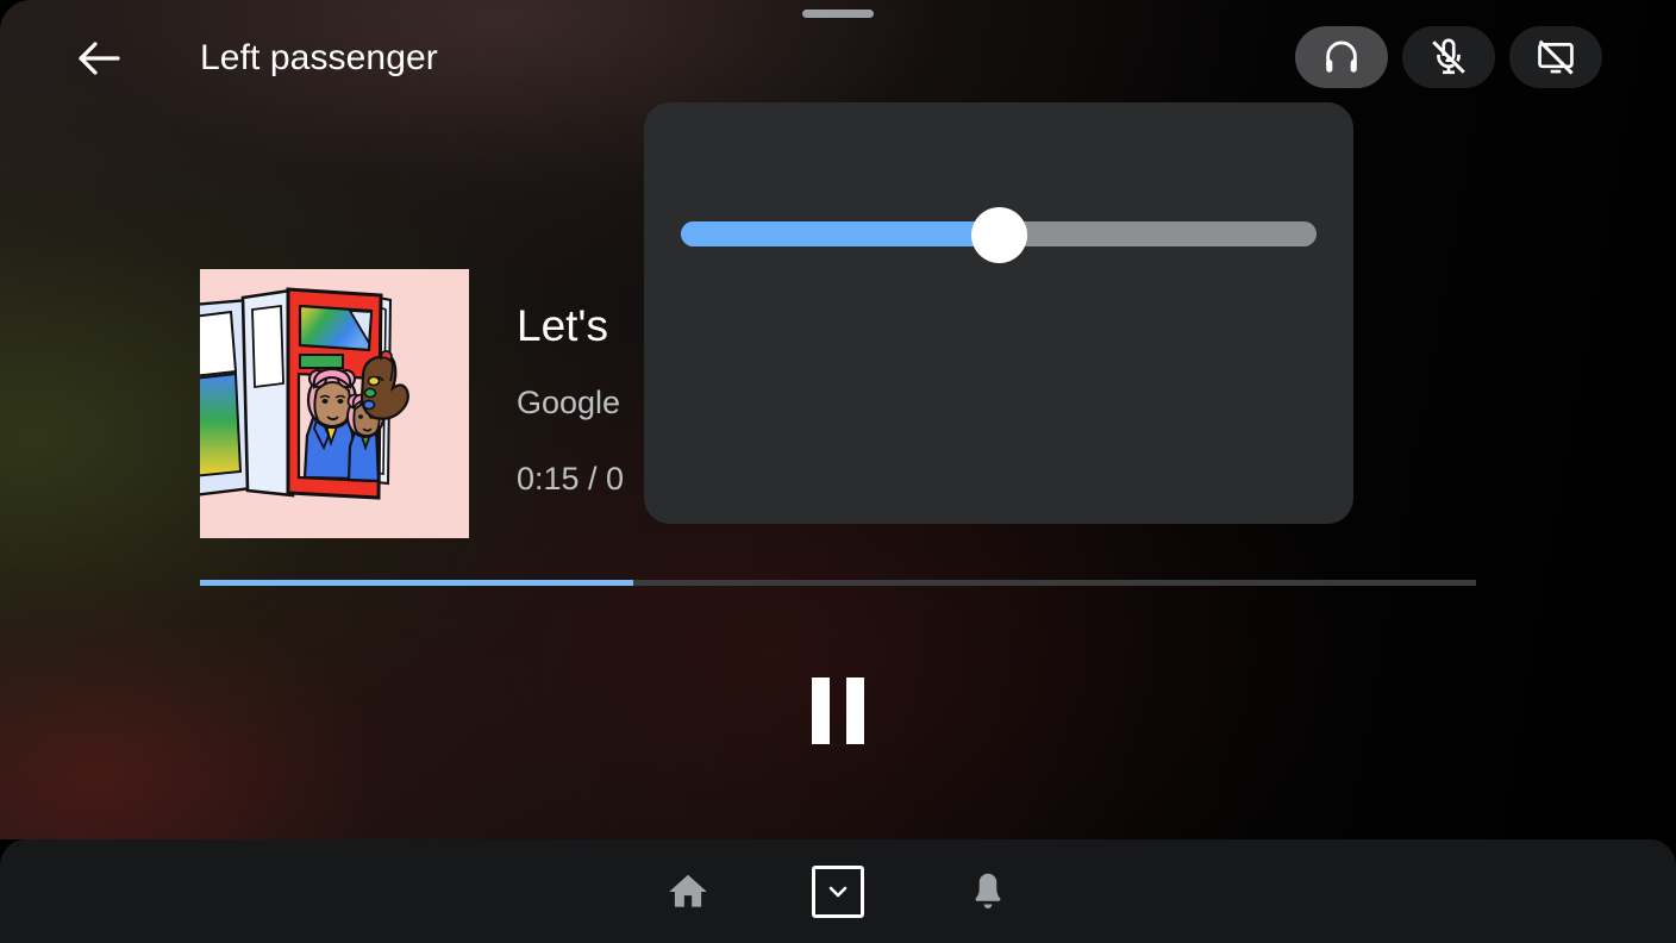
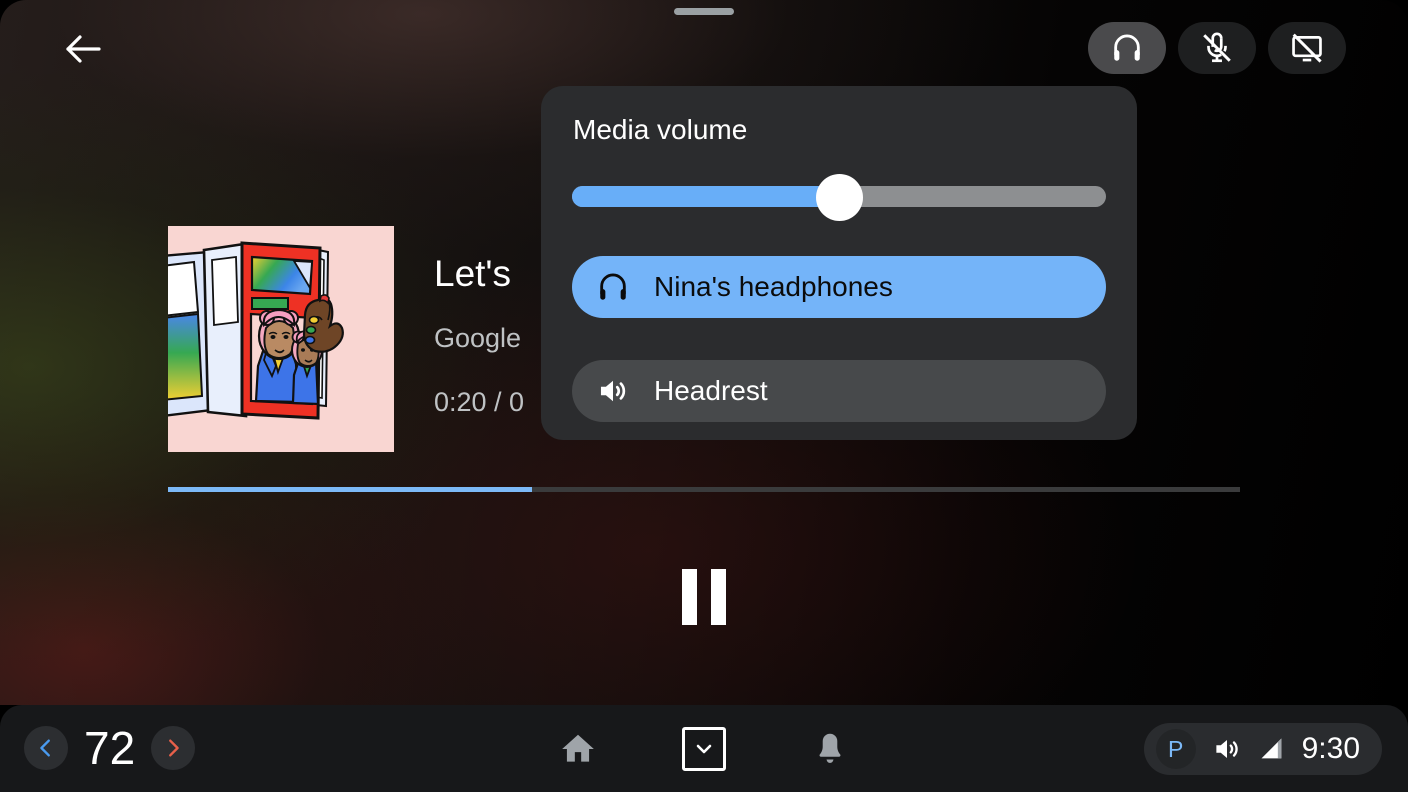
- Left passenger
  Let's
  Google
- 0:15 / 0
+ 0:20 / 0
+ Media volume
+ Nina's headphones
+ Headrest
+ 72
+ P
+ 9:30
